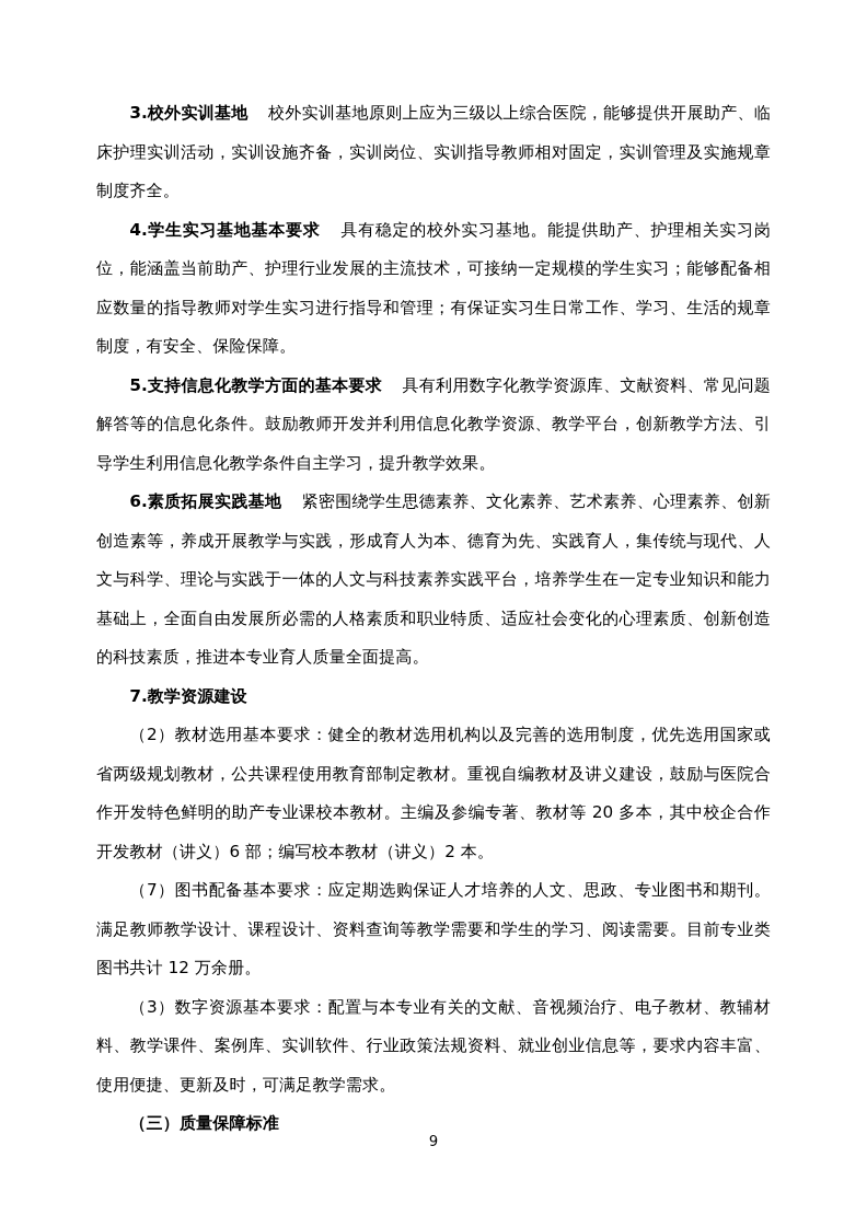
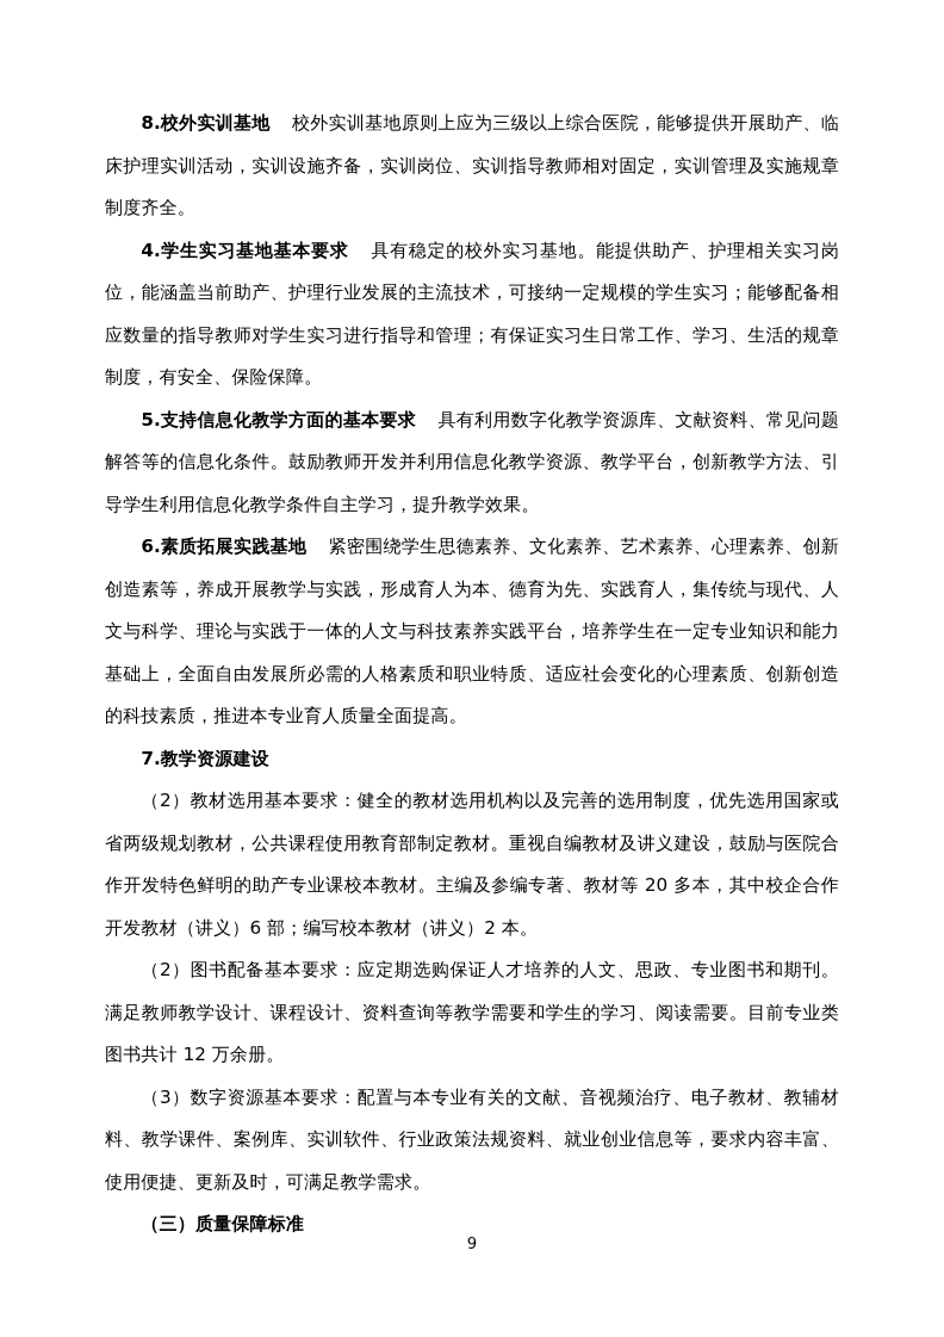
- 3.校外实训基地 校外实训基地原则上应为三级以上综合医院，能够提供开展助产、临床护理实训活动，实训设施齐备，实训岗位、实训指导教师相对固定，实训管理及实施规章制度齐全。
+ 8.校外实训基地 校外实训基地原则上应为三级以上综合医院，能够提供开展助产、临床护理实训活动，实训设施齐备，实训岗位、实训指导教师相对固定，实训管理及实施规章制度齐全。
  4.学生实习基地基本要求 具有稳定的校外实习基地。能提供助产、护理相关实习岗位，能涵盖当前助产、护理行业发展的主流技术，可接纳一定规模的学生实习；能够配备相应数量的指导教师对学生实习进行指导和管理；有保证实习生日常工作、学习、生活的规章制度，有安全、保险保障。
  5.支持信息化教学方面的基本要求 具有利用数字化教学资源库、文献资料、常见问题解答等的信息化条件。鼓励教师开发并利用信息化教学资源、教学平台，创新教学方法、引导学生利用信息化教学条件自主学习，提升教学效果。
  6.素质拓展实践基地 紧密围绕学生思德素养、文化素养、艺术素养、心理素养、创新创造素等，养成开展教学与实践，形成育人为本、德育为先、实践育人，集传统与现代、人文与科学、理论与实践于一体的人文与科技素养实践平台，培养学生在一定专业知识和能力基础上，全面自由发展所必需的人格素质和职业特质、适应社会变化的心理素质、创新创造的科技素质，推进本专业育人质量全面提高。
  7.教学资源建设
  （2）教材选用基本要求：健全的教材选用机构以及完善的选用制度，优先选用国家或省两级规划教材，公共课程使用教育部制定教材。重视自编教材及讲义建设，鼓励与医院合作开发特色鲜明的助产专业课校本教材。主编及参编专著、教材等 20 多本，其中校企合作开发教材（讲义）6 部；编写校本教材（讲义）2 本。
- （7）图书配备基本要求：应定期选购保证人才培养的人文、思政、专业图书和期刊。满足教师教学设计、课程设计、资料查询等教学需要和学生的学习、阅读需要。目前专业类图书共计 12 万余册。
+ （2）图书配备基本要求：应定期选购保证人才培养的人文、思政、专业图书和期刊。满足教师教学设计、课程设计、资料查询等教学需要和学生的学习、阅读需要。目前专业类图书共计 12 万余册。
  （3）数字资源基本要求：配置与本专业有关的文献、音视频治疗、电子教材、教辅材料、教学课件、案例库、实训软件、行业政策法规资料、就业创业信息等，要求内容丰富、使用便捷、更新及时，可满足教学需求。
  （三）质量保障标准
  9
